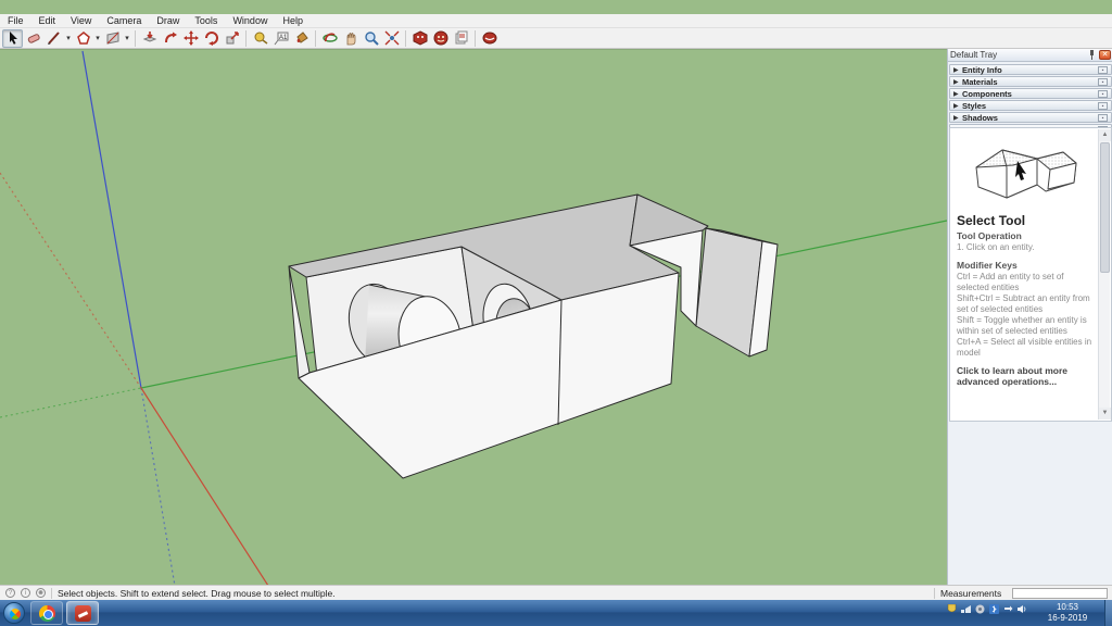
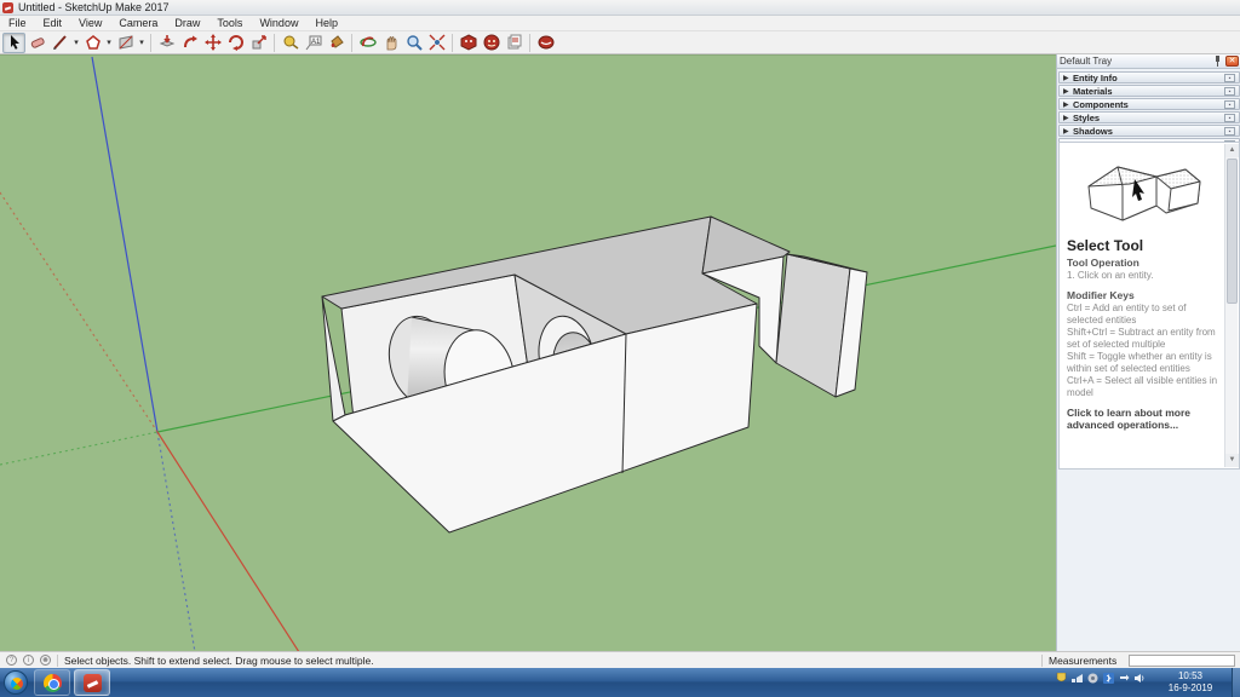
+ Untitled - SketchUp Make 2017
  File
  Edit
  View
  Camera
  Draw
  Tools
  Window
  Help
  Default Tray
  Entity Info
  Materials
  Components
  Styles
  Shadows
  Select Tool
  Tool Operation
  1. Click on an entity.
  Modifier Keys
  Ctrl = Add an entity to set of selected entities
- Shift+Ctrl = Subtract an entity from set of selected entities
+ Shift+Ctrl = Subtract an entity from set of selected multiple
  Shift = Toggle whether an entity is within set of selected entities
  Ctrl+A = Select all visible entities in model
  Click to learn about more advanced operations...
  Select objects. Shift to extend select. Drag mouse to select multiple.
  Measurements
  10:53
  16-9-2019
